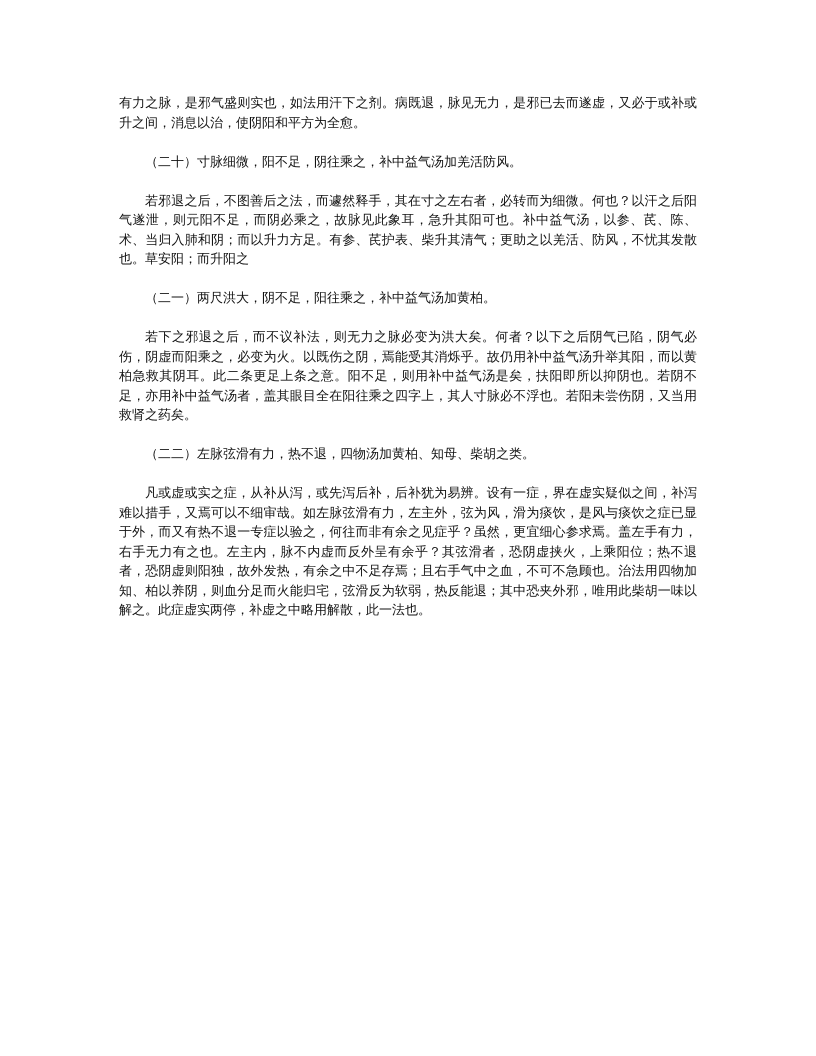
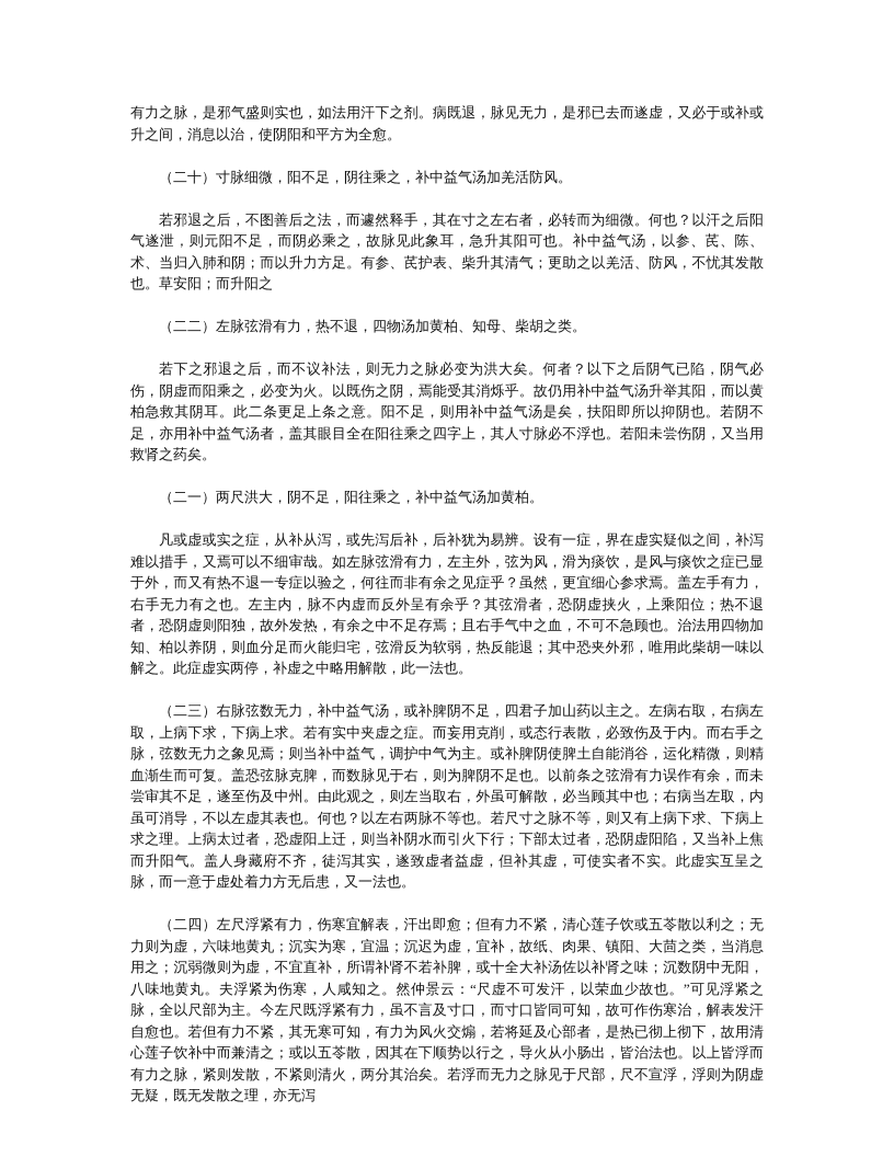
  有力之脉，是邪气盛则实也，如法用汗下之剂。病既退，脉见无力，是邪已去而遂虚，又必于或补或升之间，消息以治，使阴阳和平方为全愈。
  （二十）寸脉细微，阳不足，阴往乘之，补中益气汤加羌活防风。
  若邪退之后，不图善后之法，而遽然释手，其在寸之左右者，必转而为细微。何也？以汗之后阳气遂泄，则元阳不足，而阴必乘之，故脉见此象耳，急升其阳可也。补中益气汤，以参、芪、陈、术、当归入肺和阴；而以升力方足。有参、芪护表、柴升其清气；更助之以羌活、防风，不忧其发散也。草安阳；而升阳之
- （二一）两尺洪大，阴不足，阳往乘之，补中益气汤加黄柏。
+ （二二）左脉弦滑有力，热不退，四物汤加黄柏、知母、柴胡之类。
  若下之邪退之后，而不议补法，则无力之脉必变为洪大矣。何者？以下之后阴气已陷，阴气必伤，阴虚而阳乘之，必变为火。以既伤之阴，焉能受其消烁乎。故仍用补中益气汤升举其阳，而以黄柏急救其阴耳。此二条更足上条之意。阳不足，则用补中益气汤是矣，扶阳即所以抑阴也。若阴不足，亦用补中益气汤者，盖其眼目全在阳往乘之四字上，其人寸脉必不浮也。若阳未尝伤阴，又当用救肾之药矣。
- （二二）左脉弦滑有力，热不退，四物汤加黄柏、知母、柴胡之类。
+ （二一）两尺洪大，阴不足，阳往乘之，补中益气汤加黄柏。
  凡或虚或实之症，从补从泻，或先泻后补，后补犹为易辨。设有一症，界在虚实疑似之间，补泻难以措手，又焉可以不细审哉。如左脉弦滑有力，左主外，弦为风，滑为痰饮，是风与痰饮之症已显于外，而又有热不退一专症以验之，何往而非有余之见症乎？虽然，更宜细心参求焉。盖左手有力，右手无力有之也。左主内，脉不内虚而反外呈有余乎？其弦滑者，恐阴虚挟火，上乘阳位；热不退者，恐阴虚则阳独，故外发热，有余之中不足存焉；且右手气中之血，不可不急顾也。治法用四物加知、柏以养阴，则血分足而火能归宅，弦滑反为软弱，热反能退；其中恐夹外邪，唯用此柴胡一味以解之。此症虚实两停，补虚之中略用解散，此一法也。
+ （二三）右脉弦数无力，补中益气汤，或补脾阴不足，四君子加山药以主之。左病右取，右病左取，上病下求，下病上求。若有实中夹虚之症。而妄用克削，或态行表散，必致伤及于内。而右手之脉，弦数无力之象见焉；则当补中益气，调护中气为主。或补脾阴使脾土自能消谷，运化精微，则精血渐生而可复。盖恐弦脉克脾，而数脉见于右，则为脾阴不足也。以前条之弦滑有力误作有余，而未尝审其不足，遂至伤及中州。由此观之，则左当取右，外虽可解散，必当顾其中也；右病当左取，内虽可消导，不以左虚其表也。何也？以左右两脉不等也。若尺寸之脉不等，则又有上病下求、下病上求之理。上病太过者，恐虚阳上迁，则当补阴水而引火下行；下部太过者，恐阴虚阳陷，又当补上焦而升阳气。盖人身藏府不齐，徒泻其实，遂致虚者益虚，但补其虚，可使实者不实。此虚实互呈之脉，而一意于虚处着力方无后患，又一法也。
+ （二四）左尺浮紧有力，伤寒宜解表，汗出即愈；但有力不紧，清心莲子饮或五苓散以利之；无力则为虚，六味地黄丸；沉实为寒，宜温；沉迟为虚，宜补，故纸、肉果、镇阳、大茴之类，当消息用之；沉弱微则为虚，不宜直补，所谓补肾不若补脾，或十全大补汤佐以补肾之味；沉数阴中无阳，八味地黄丸。夫浮紧为伤寒，人咸知之。然仲景云：“尺虚不可发汗，以荣血少故也。”可见浮紧之脉，全以尺部为主。今左尺既浮紧有力，虽不言及寸口，而寸口皆同可知，故可作伤寒治，解表发汗自愈也。若但有力不紧，其无寒可知，有力为风火交煽，若将延及心部者，是热已彻上彻下，故用清心莲子饮补中而兼清之；或以五苓散，因其在下顺势以行之，导火从小肠出，皆治法也。以上皆浮而有力之脉，紧则发散，不紧则清火，两分其治矣。若浮而无力之脉见于尺部，尺不宣浮，浮则为阴虚无疑，既无发散之理，亦无泻
